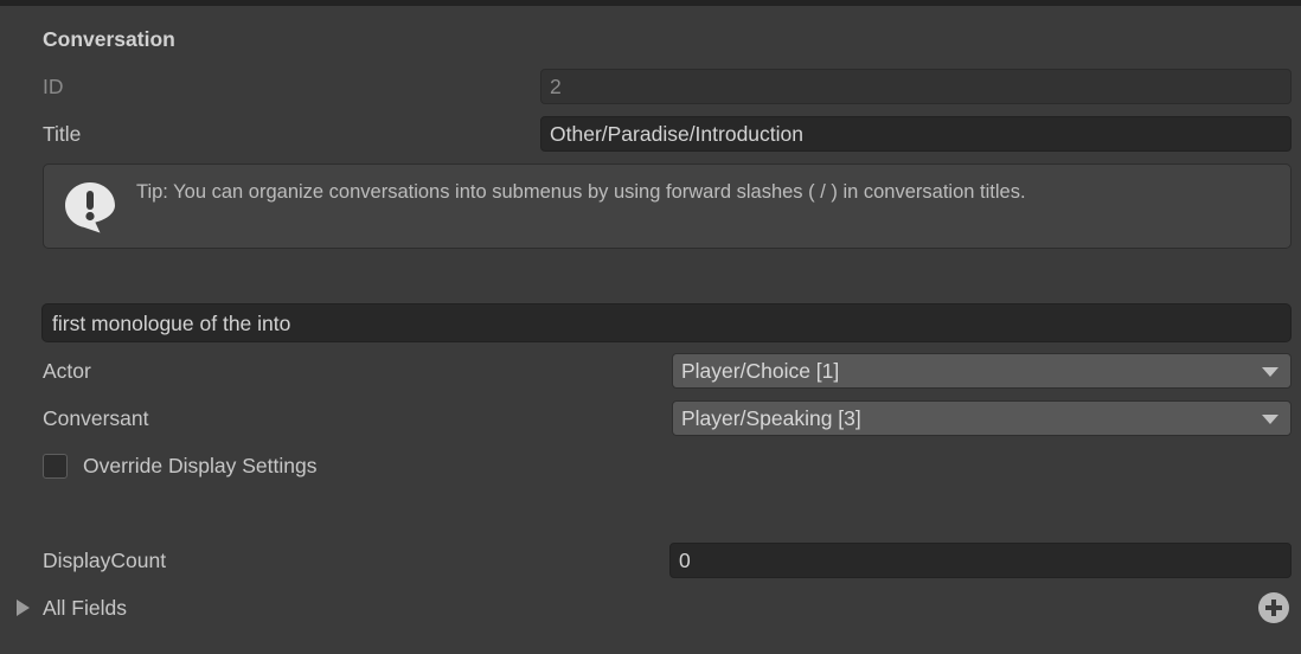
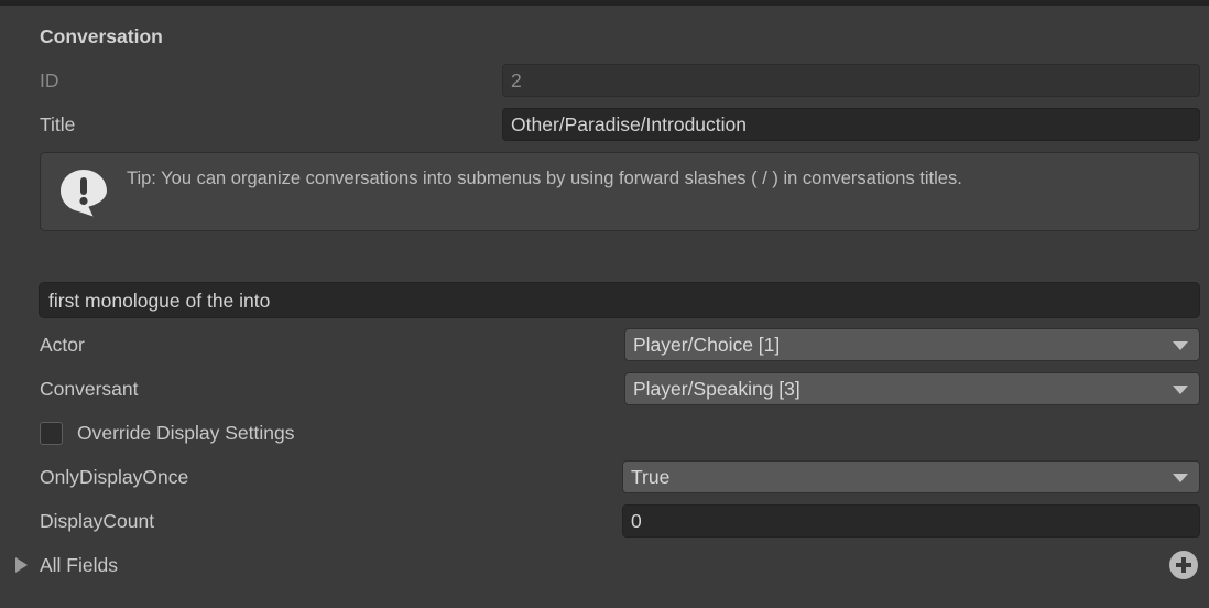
  Conversation
  ID
  2
  Title
  Other/Paradise/Introduction
- Tip: You can organize conversations into submenus by using forward slashes ( / ) in conversation titles.
+ Tip: You can organize conversations into submenus by using forward slashes ( / ) in conversations titles.
  first monologue of the into
  Actor
  Player/Choice [1]
  Conversant
  Player/Speaking [3]
  Override Display Settings
+ OnlyDisplayOnce
+ True
  DisplayCount
  0
  All Fields
